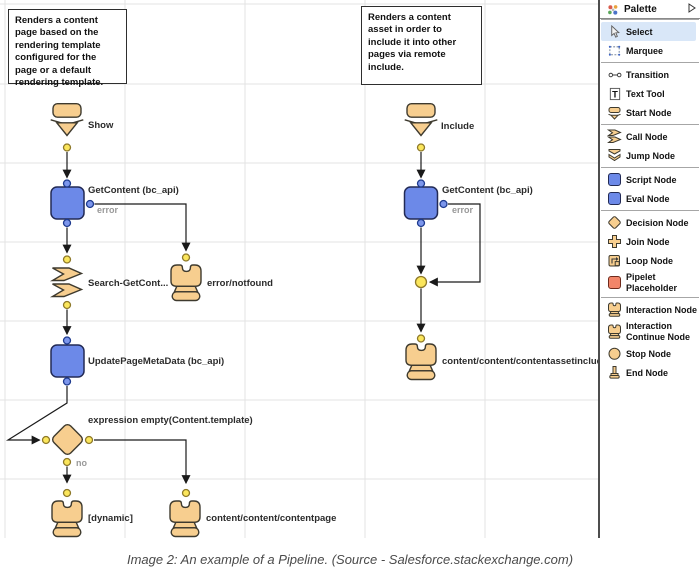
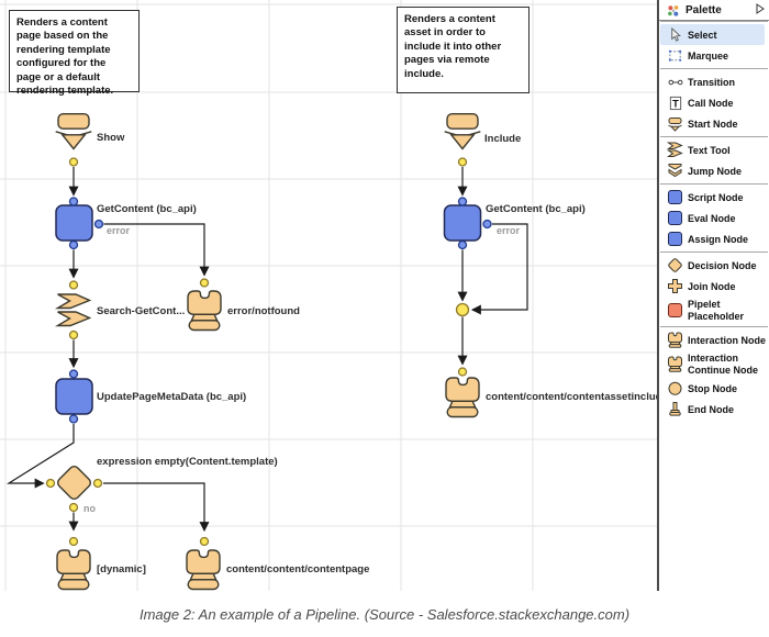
  Show
  GetContent (bc_api)
  error
  Search-GetCont...
  error/notfound
  UpdatePageMetaData (bc_api)
  expression empty(Content.template)
  no
  [dynamic]
  content/content/contentpage
  Include
  GetContent (bc_api)
  error
  content/content/contentassetinclu
  Renders a content page based on the rendering template configured for the page or a default rendering template.
  Renders a content asset in order to include it into other pages via remote include.
  Palette
  Select
  Marquee
  Transition
  T
- Text Tool
+ Call Node
  Start Node
- Call Node
+ Text Tool
  Jump Node
  Script Node
  Eval Node
+ Assign Node
  Decision Node
  Join Node
- Loop Node
  Pipelet Placeholder
  Interaction Node
  Interaction Continue Node
  Stop Node
  End Node
  Image 2: An example of a Pipeline. (Source - Salesforce.stackexchange.com)
